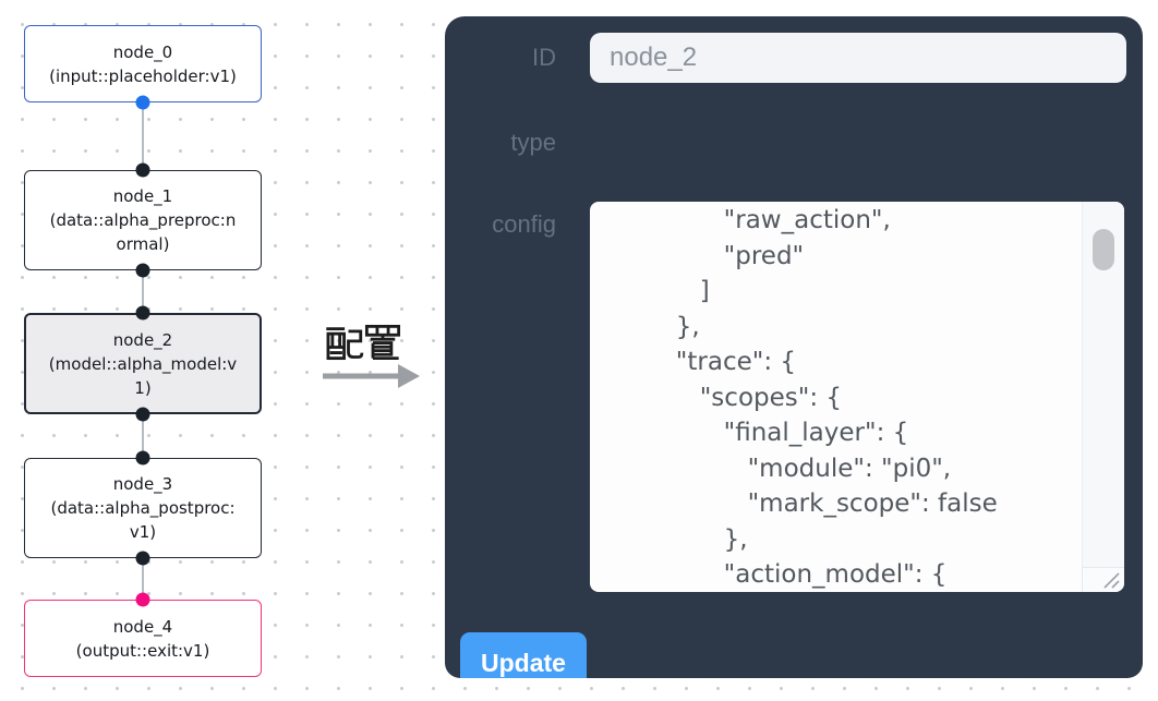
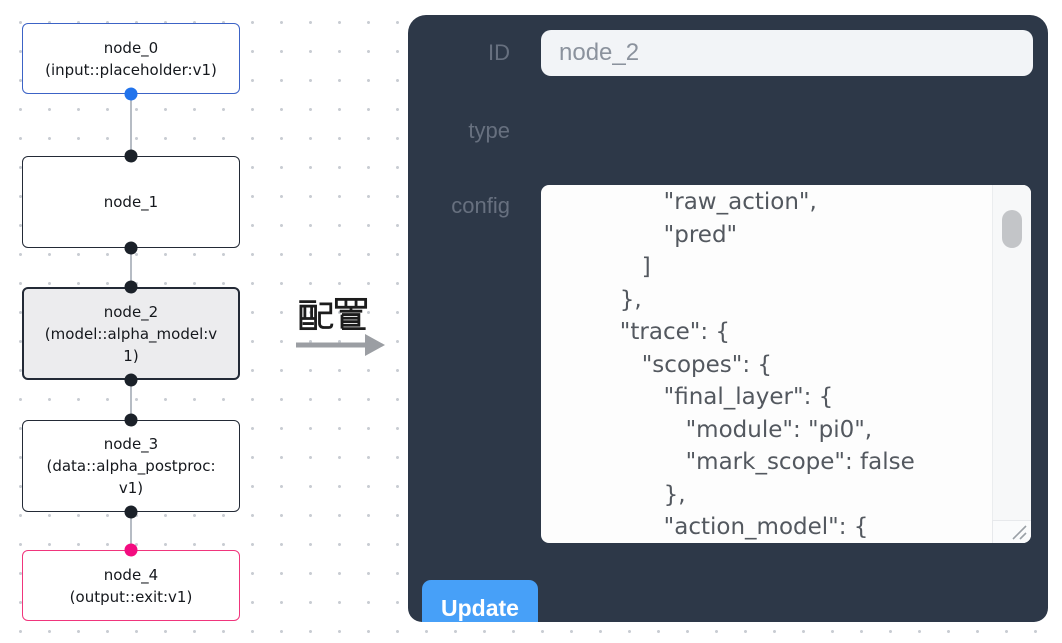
  node_0
  (input::placeholder:v1)
  node_1
- (data::alpha_preproc:normal)
  node_2
  (model::alpha_model:v1)
  node_3
  (data::alpha_postproc:v1)
  node_4
  (output::exit:v1)
  ID
  node_2
  type
  config
  "raw_action",
  "pred"
  ]
  },
  "trace": {
  "scopes": {
  "final_layer": {
  "module": "pi0",
  "mark_scope": false
  },
  "action_model": {
  Update
